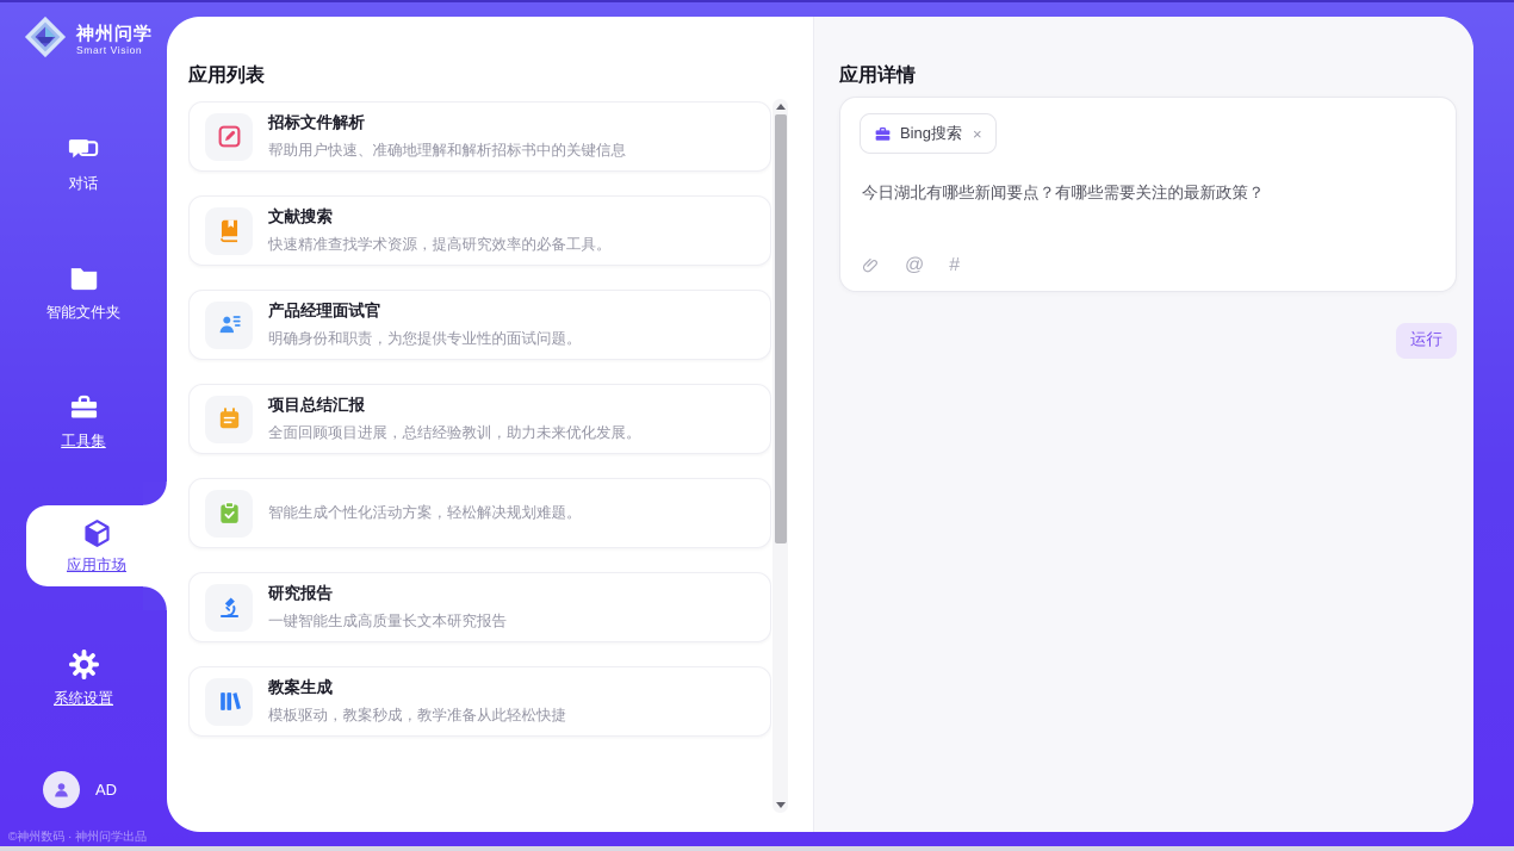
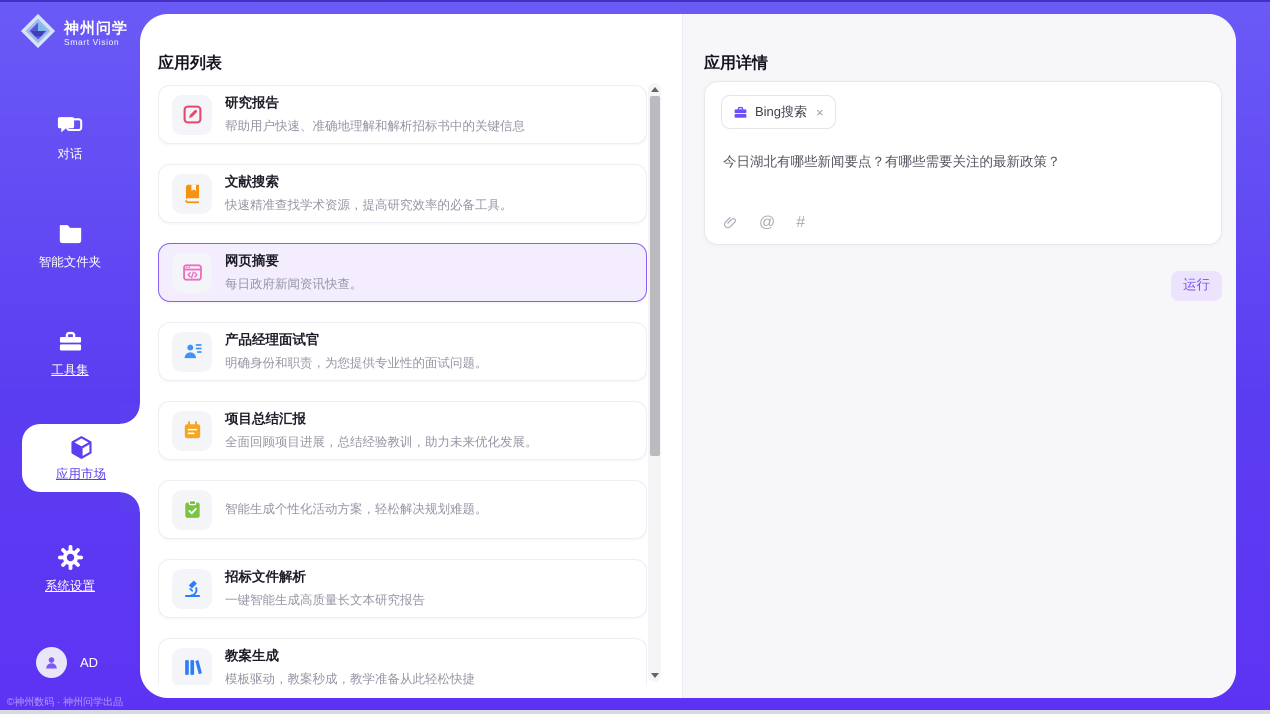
  神州问学
  Smart Vision
  对话
  智能文件夹
  工具集
  应用市场
  系统设置
  AD
  ©神州数码 · 神州问学出品
  应用列表
- 招标文件解析
+ 研究报告
  帮助用户快速、准确地理解和解析招标书中的关键信息
  文献搜索
  快速精准查找学术资源，提高研究效率的必备工具。
+ 网页摘要
+ 每日政府新闻资讯快查。
  产品经理面试官
  明确身份和职责，为您提供专业性的面试问题。
  项目总结汇报
  全面回顾项目进展，总结经验教训，助力未来优化发展。
  智能生成个性化活动方案，轻松解决规划难题。
- 研究报告
+ 招标文件解析
  一键智能生成高质量长文本研究报告
  教案生成
  模板驱动，教案秒成，教学准备从此轻松快捷
  应用详情
  Bing搜索
  ×
  今日湖北有哪些新闻要点？有哪些需要关注的最新政策？
  @
  #
  运行
